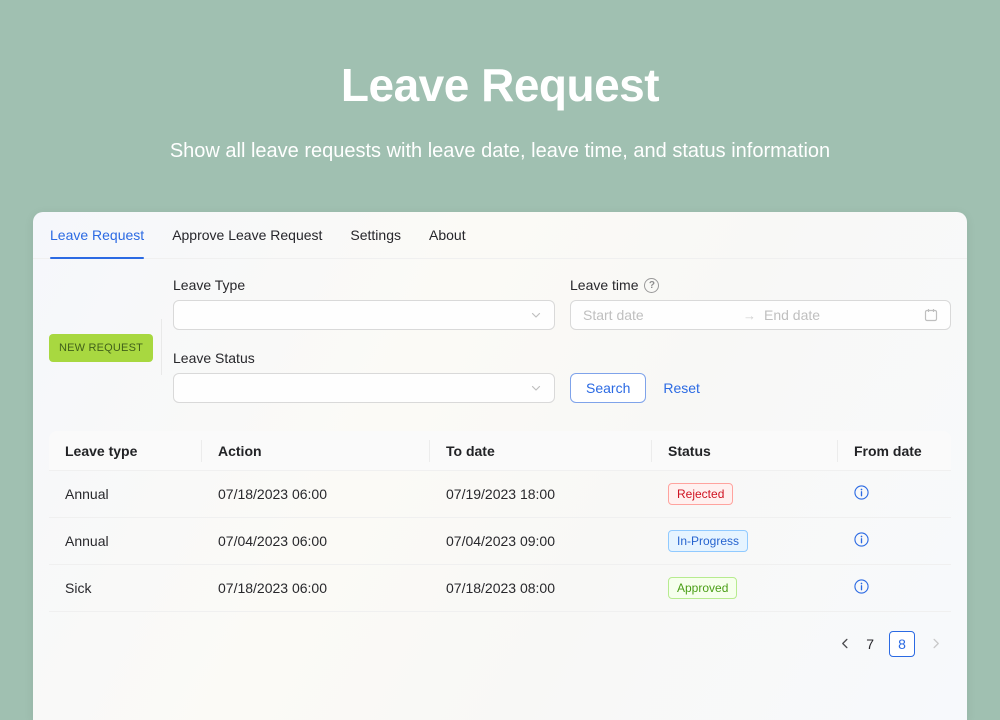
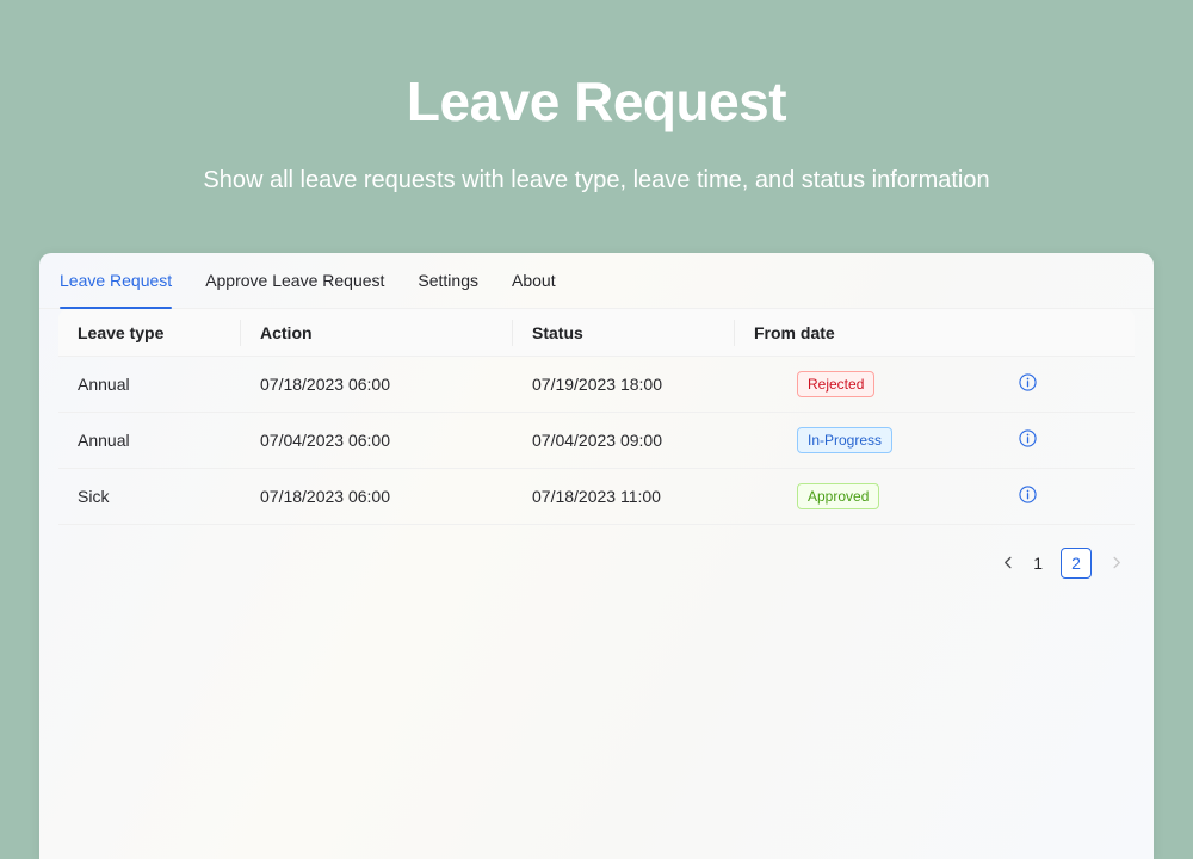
  Leave Request
- Show all leave requests with leave date, leave time, and status information
+ Show all leave requests with leave type, leave time, and status information
  Leave Request
  Approve Leave Request
  Settings
  About
- NEW REQUEST
- Leave Type
- Leave Status
- Leave time
- ?
- Start date
- →
- End date
- Search
- Reset
  Leave type
  Action
- To date
  Status
  From date
  Annual
  07/18/2023 06:00
  07/19/2023 18:00
  Rejected
  Annual
  07/04/2023 06:00
  07/04/2023 09:00
  In-Progress
  Sick
  07/18/2023 06:00
- 07/18/2023 08:00
+ 07/18/2023 11:00
  Approved
- 7
+ 1
- 8
+ 2
